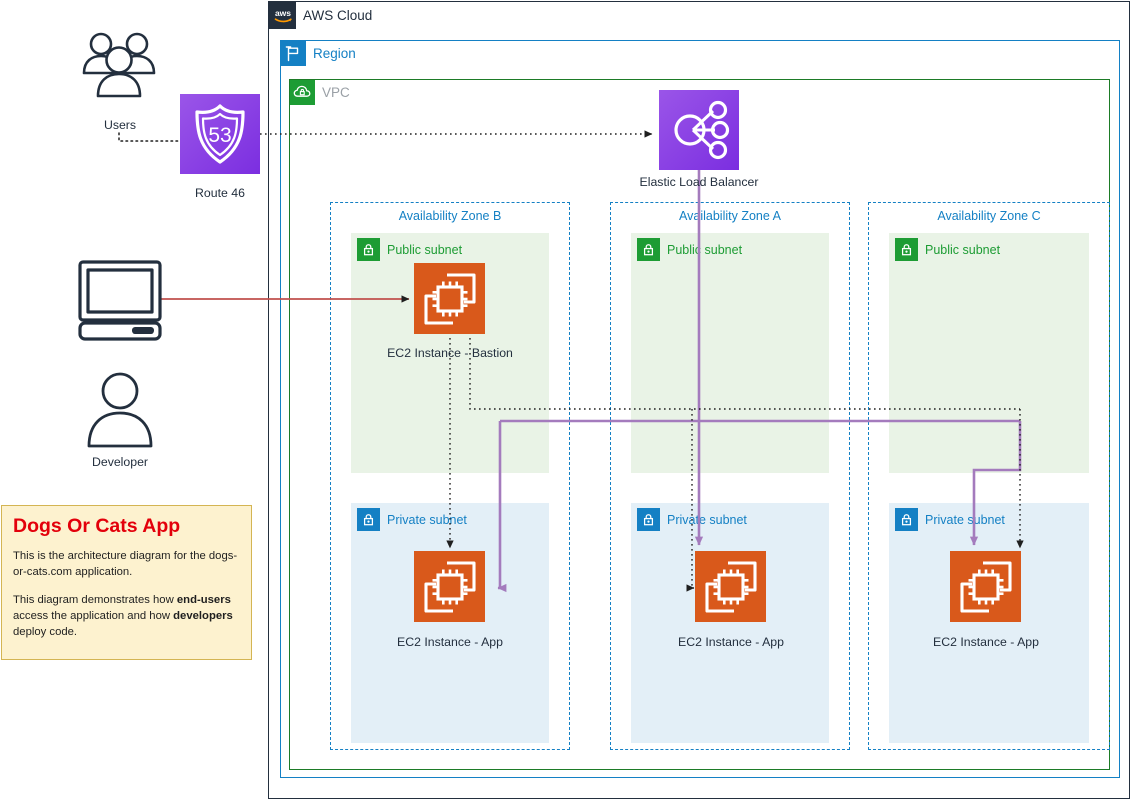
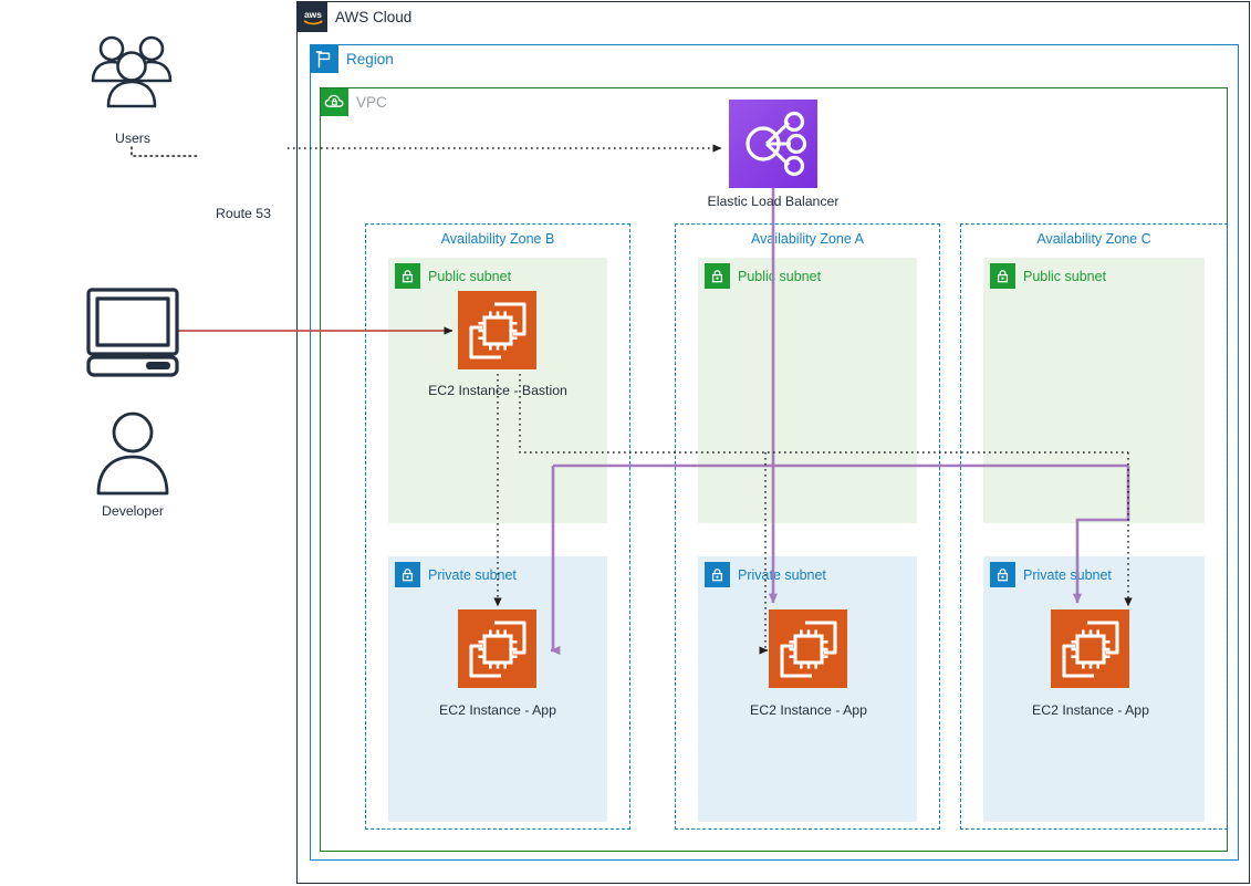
  aws
  AWS Cloud
  Region
  VPC
  Availability Zone B
  Public subnet
  Private subnet
  Availability Zone A
  Publi subnet
  Privte subnet
  Availability Zone C
  Public subnet
  Private subnet
  Users
  Developer
- 53
- Route 46
+ Route 53
  Elastic Load Balancer
  EC2 Instance - Bastion
  EC2 Instance - App
  EC2 Instance - App
  EC2 Instance - App
- Dogs Or Cats App
- This is the architecture diagram for the dogs-or-cats.com application.
- This diagram demonstrates how end-users access the application and how developers deploy code.
